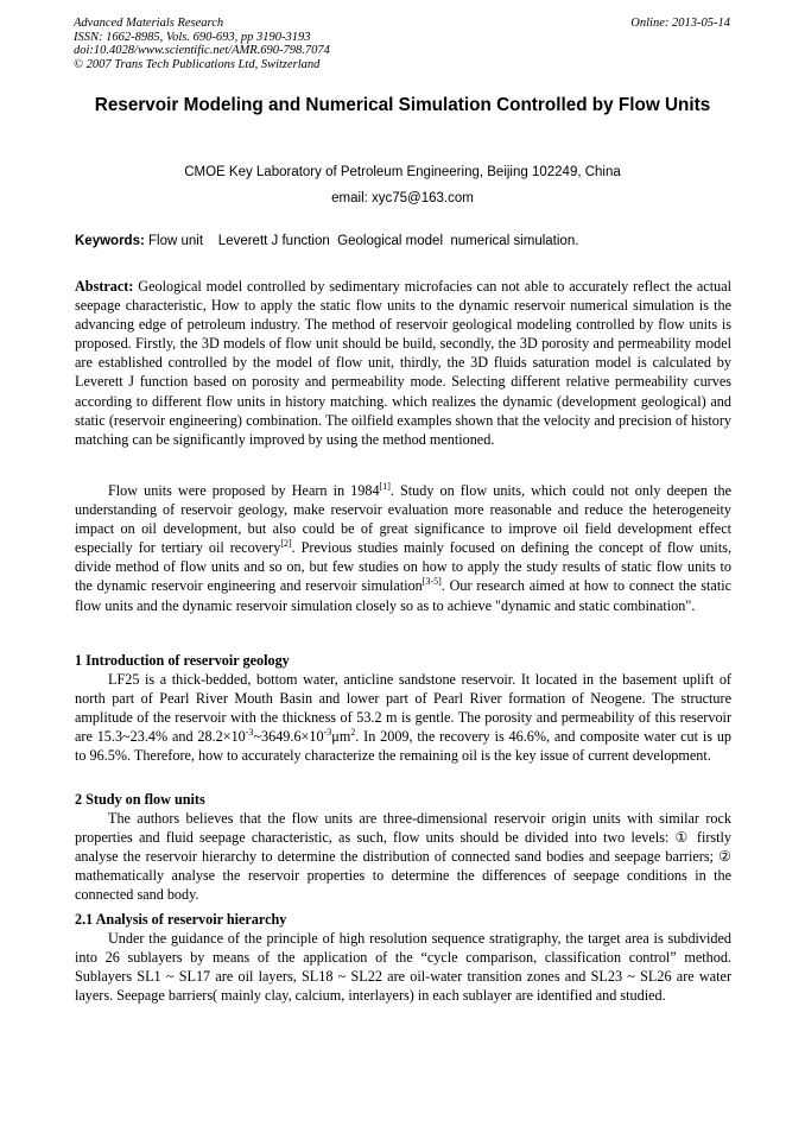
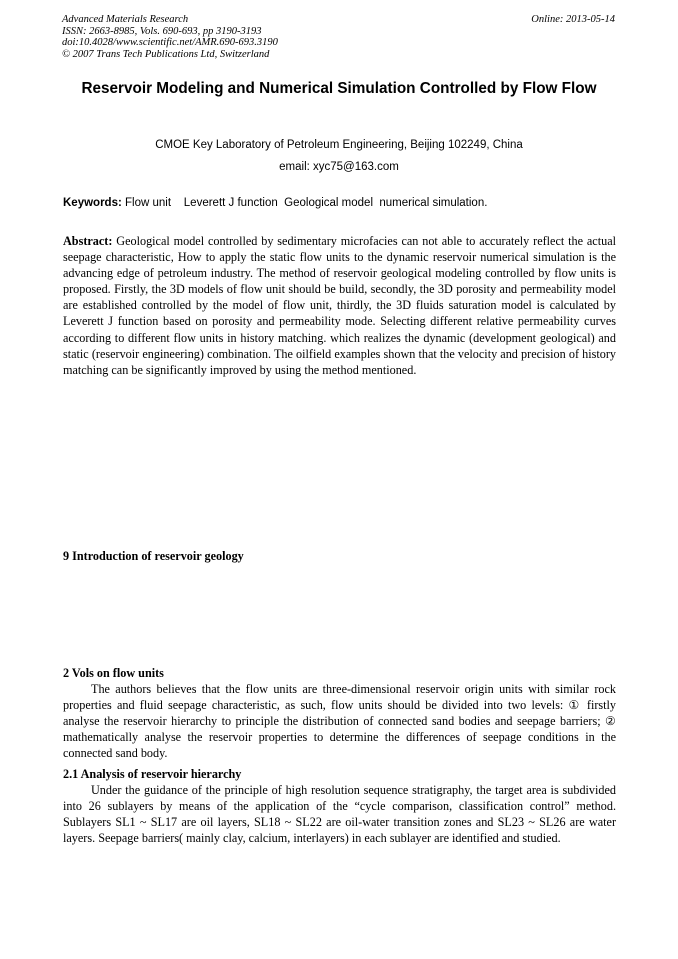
  Advanced Materials Research
- ISSN: 1662-8985, Vols. 690-693, pp 3190-3193
+ ISSN: 2663-8985, Vols. 690-693, pp 3190-3193
- doi:10.4028/www.scientific.net/AMR.690-798.7074
+ doi:10.4028/www.scientific.net/AMR.690-693.3190
  © 2007 Trans Tech Publications Ltd, Switzerland
  Online: 2013-05-14
- Reservoir Modeling and Numerical Simulation Controlled by Flow Units
+ Reservoir Modeling and Numerical Simulation Controlled by Flow Flow
  CMOE Key Laboratory of Petroleum Engineering, Beijing 102249, China
  email: xyc75@163.com
  Keywords: Flow unit Leverett J function Geological model numerical simulation.
  Abstract: Geological model controlled by sedimentary microfacies can not able to accurately reflect the actual seepage characteristic, How to apply the static flow units to the dynamic reservoir numerical simulation is the advancing edge of petroleum industry. The method of reservoir geological modeling controlled by flow units is proposed. Firstly, the 3D models of flow unit should be build, secondly, the 3D porosity and permeability model are established controlled by the model of flow unit, thirdly, the 3D fluids saturation model is calculated by Leverett J function based on porosity and permeability mode. Selecting different relative permeability curves according to different flow units in history matching. which realizes the dynamic (development geological) and static (reservoir engineering) combination. The oilfield examples shown that the velocity and precision of history matching can be significantly improved by using the method mentioned.
- Flow units were proposed by Hearn in 1984[1]. Study on flow units, which could not only deepen the understanding of reservoir geology, make reservoir evaluation more reasonable and reduce the heterogeneity impact on oil development, but also could be of great significance to improve oil field development effect especially for tertiary oil recovery[2]. Previous studies mainly focused on defining the concept of flow units, divide method of flow units and so on, but few studies on how to apply the study results of static flow units to the dynamic reservoir engineering and reservoir simulation[3-5]. Our research aimed at how to connect the static flow units and the dynamic reservoir simulation closely so as to achieve "dynamic and static combination".
- 1 Introduction of reservoir geology
+ 9 Introduction of reservoir geology
- LF25 is a thick-bedded, bottom water, anticline sandstone reservoir. It located in the basement uplift of north part of Pearl River Mouth Basin and lower part of Pearl River formation of Neogene. The structure amplitude of the reservoir with the thickness of 53.2 m is gentle. The porosity and permeability of this reservoir are 15.3~23.4% and 28.2×10-3~3649.6×10-3μm2. In 2009, the recovery is 46.6%, and composite water cut is up to 96.5%. Therefore, how to accurately characterize the remaining oil is the key issue of current development.
- 2 Study on flow units
+ 2 Vols on flow units
- The authors believes that the flow units are three-dimensional reservoir origin units with similar rock properties and fluid seepage characteristic, as such, flow units should be divided into two levels: ① firstly analyse the reservoir hierarchy to determine the distribution of connected sand bodies and seepage barriers; ② mathematically analyse the reservoir properties to determine the differences of seepage conditions in the connected sand body.
+ The authors believes that the flow units are three-dimensional reservoir origin units with similar rock properties and fluid seepage characteristic, as such, flow units should be divided into two levels: ① firstly analyse the reservoir hierarchy to principle the distribution of connected sand bodies and seepage barriers; ② mathematically analyse the reservoir properties to determine the differences of seepage conditions in the connected sand body.
  2.1 Analysis of reservoir hierarchy
  Under the guidance of the principle of high resolution sequence stratigraphy, the target area is subdivided into 26 sublayers by means of the application of the “cycle comparison, classification control” method. Sublayers SL1 ~ SL17 are oil layers, SL18 ~ SL22 are oil-water transition zones and SL23 ~ SL26 are water layers. Seepage barriers( mainly clay, calcium, interlayers) in each sublayer are identified and studied.
